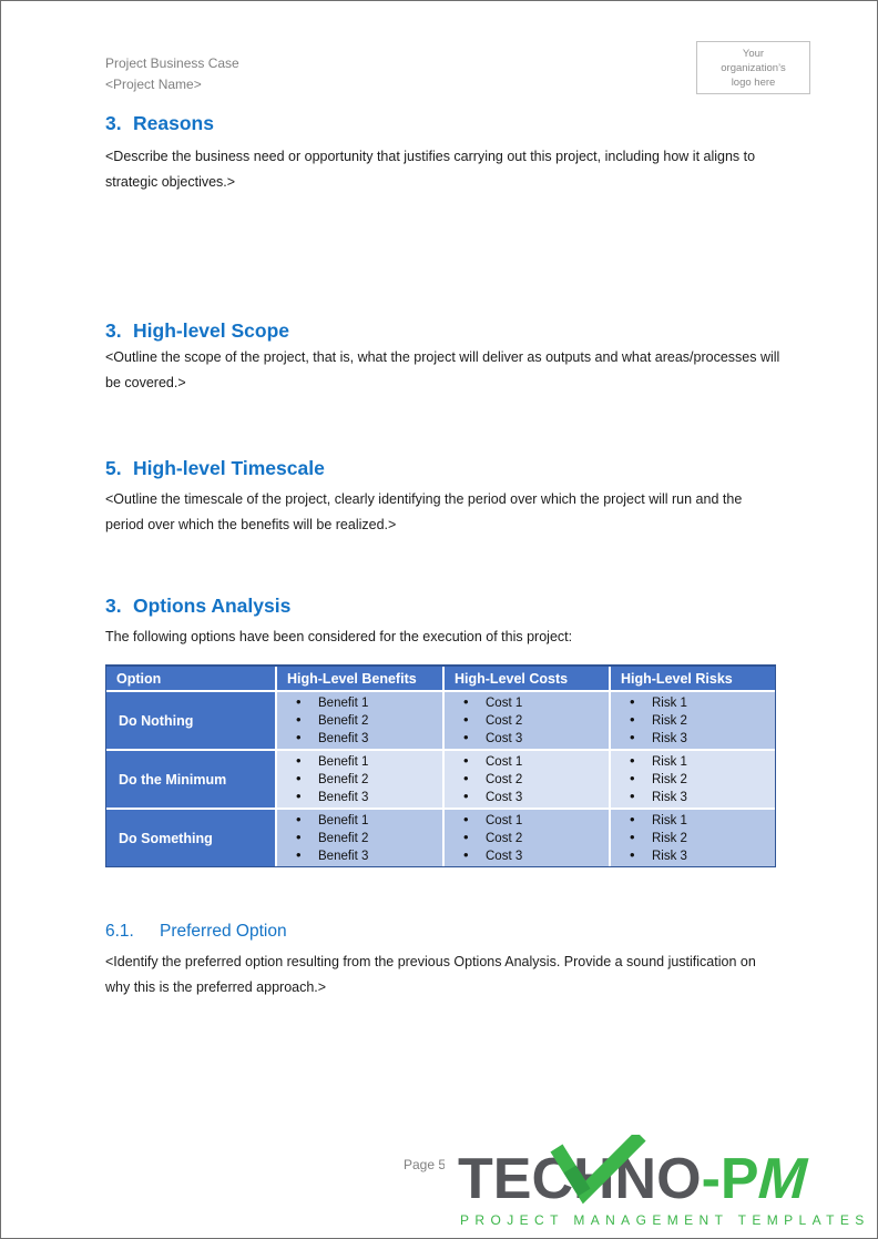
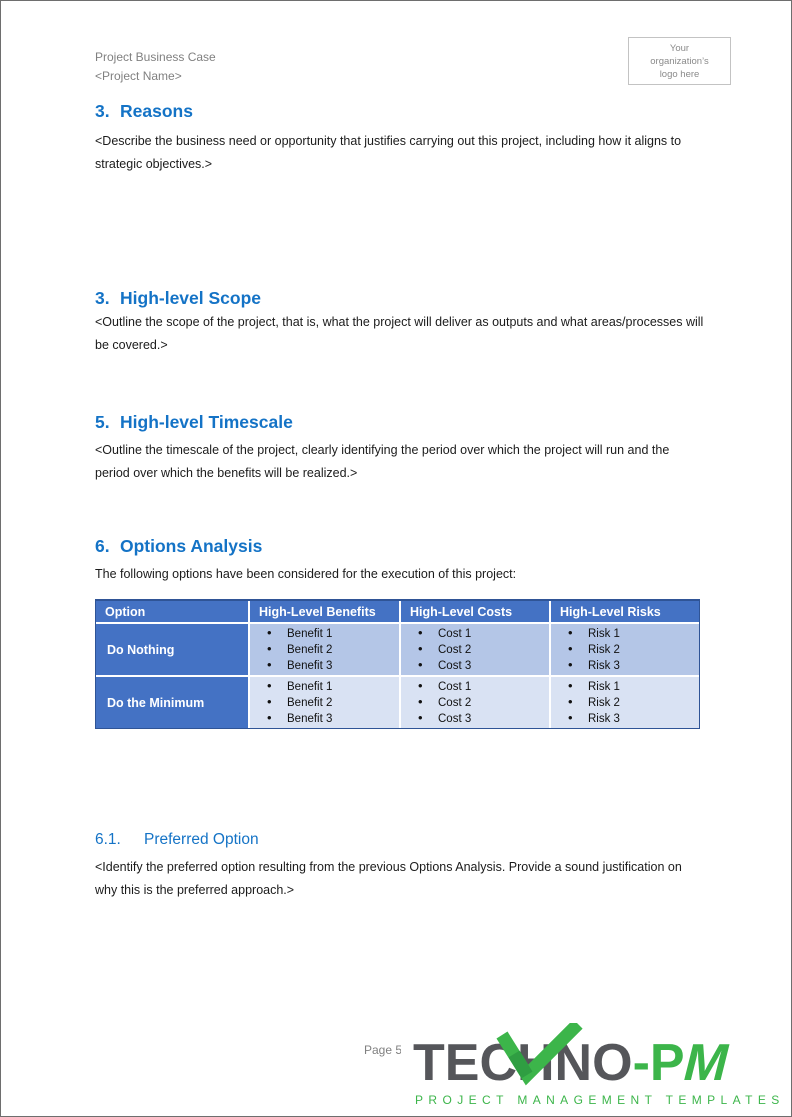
  Project Business Case
  <Project Name>
  Your
  organization’s
  logo here
  3. Reasons
  <Describe the business need or opportunity that justifies carrying out this project, including how it aligns to strategic objectives.>
  3. High-level Scope
  <Outline the scope of the project, that is, what the project will deliver as outputs and what areas/processes will be covered.>
  5. High-level Timescale
  <Outline the timescale of the project, clearly identifying the period over which the project will run and the period over which the benefits will be realized.>
- 3. Options Analysis
+ 6. Options Analysis
  The following options have been considered for the execution of this project:
  Option	High-Level Benefits	High-Level Costs	High-Level Risks
  Do Nothing	Benefit 1 Benefit 2 Benefit 3	Cost 1 Cost 2 Cost 3	Risk 1 Risk 2 Risk 3
  Do the Minimum	Benefit 1 Benefit 2 Benefit 3	Cost 1 Cost 2 Cost 3	Risk 1 Risk 2 Risk 3
- Do Something	Benefit 1 Benefit 2 Benefit 3	Cost 1 Cost 2 Cost 3	Risk 1 Risk 2 Risk 3
  6.1. Preferred Option
  <Identify the preferred option resulting from the previous Options Analysis. Provide a sound justification on why this is the preferred approach.>
  Page 5
  PROJECT MANAGEMENT TEMPLATES
